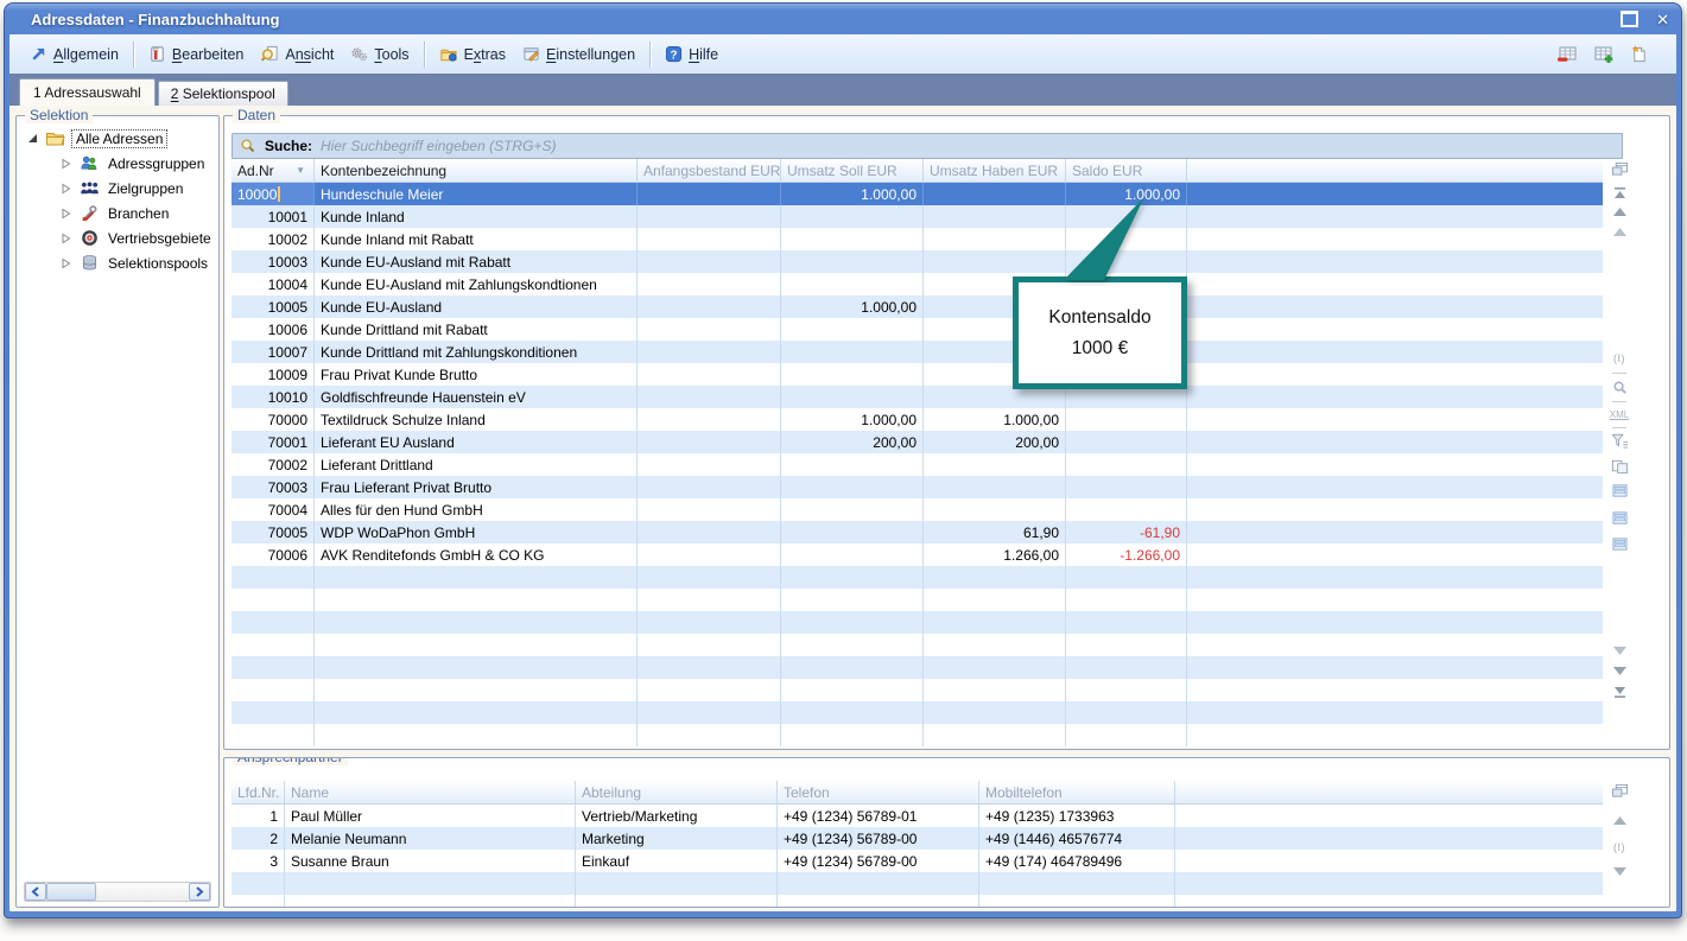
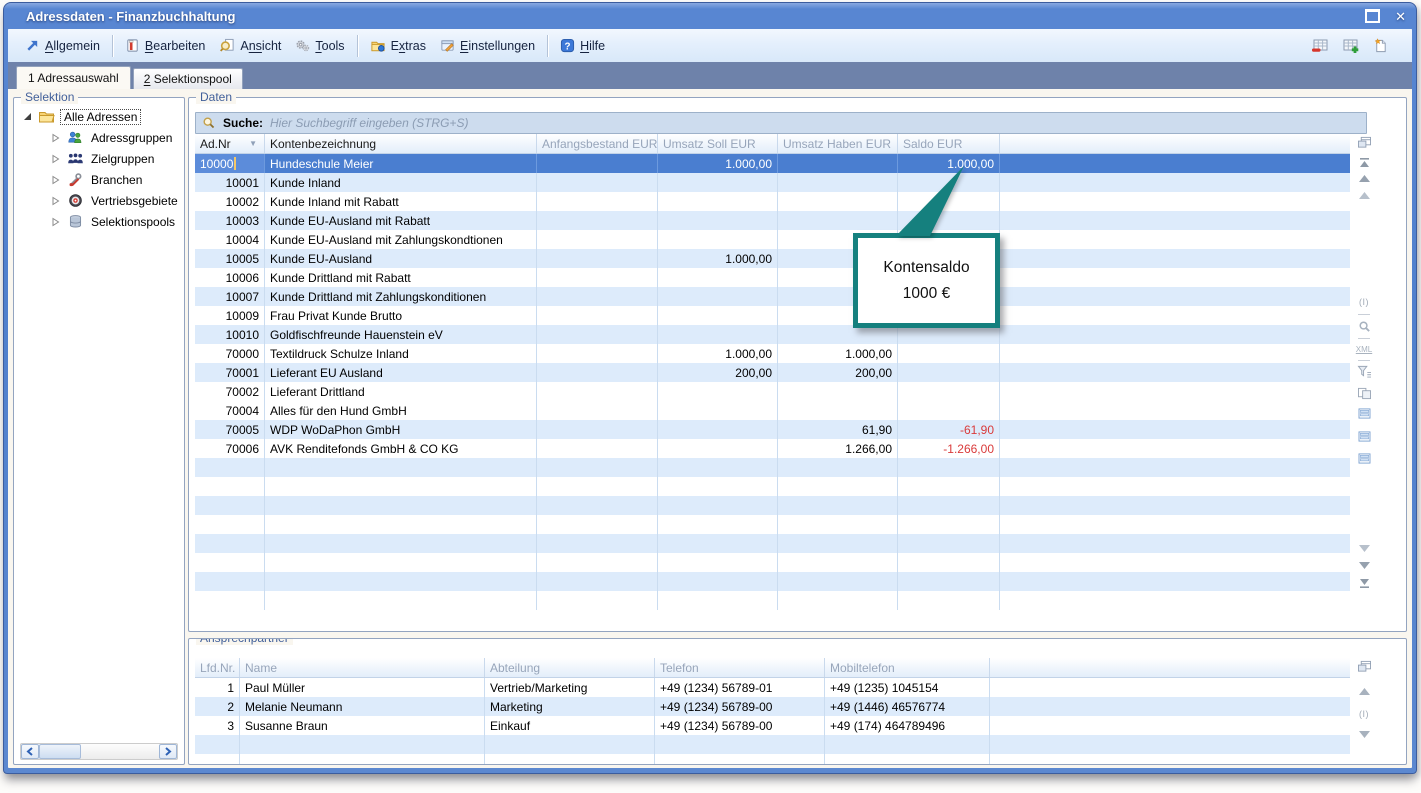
  Adressdaten - Finanzbuchhaltung
  ✕
  Allgemein
  Bearbeiten
  Ansicht
  Tools
  Extras
  Einstellungen
  ?
  Hilfe
  1 Adressauswahl
  2 Selektionspool
  Selektion
  Alle Adressen
  Adressgruppen
  Zielgruppen
  Branchen
  Vertriebsgebiete
  Selektionspools
  Daten
  Suche:
  Hier Suchbegriff eingeben (STRG+S)
  Ad.Nr
  ▼
  Kontenbezeichnung
  Anfangsbestand EUR
  Umsatz Soll EUR
  Umsatz Haben EUR
  Saldo EUR
  10000
  Hundeschule Meier
  1.000,00
  1.000,00
  10001
  Kunde Inland
  10002
  Kunde Inland mit Rabatt
  10003
  Kunde EU-Ausland mit Rabatt
  10004
  Kunde EU-Ausland mit Zahlungskondtionen
  10005
  Kunde EU-Ausland
  1.000,00
  10006
  Kunde Drittland mit Rabatt
  10007
  Kunde Drittland mit Zahlungskonditionen
  10009
  Frau Privat Kunde Brutto
  10010
  Goldfischfreunde Hauenstein eV
  70000
  Textildruck Schulze Inland
  1.000,00
  1.000,00
  70001
  Lieferant EU Ausland
  200,00
  200,00
  70002
  Lieferant Drittland
- 70003
- Frau Lieferant Privat Brutto
  70004
  Alles für den Hund GmbH
  70005
  WDP WoDaPhon GmbH
  61,90
  -61,90
  70006
  AVK Renditefonds GmbH & CO KG
  1.266,00
  -1.266,00
  (I)
  XML
  Lfd.Nr.
  Name
  Abteilung
  Telefon
  Mobiltelefon
  1
  Paul Müller
  Vertrieb/Marketing
  +49 (1234) 56789-01
- +49 (1235) 1733963
+ +49 (1235) 1045154
  2
  Melanie Neumann
  Marketing
  +49 (1234) 56789-00
  +49 (1446) 46576774
  3
  Susanne Braun
  Einkauf
  +49 (1234) 56789-00
  +49 (174) 464789496
  (I)
  Kontensaldo
  1000 €
